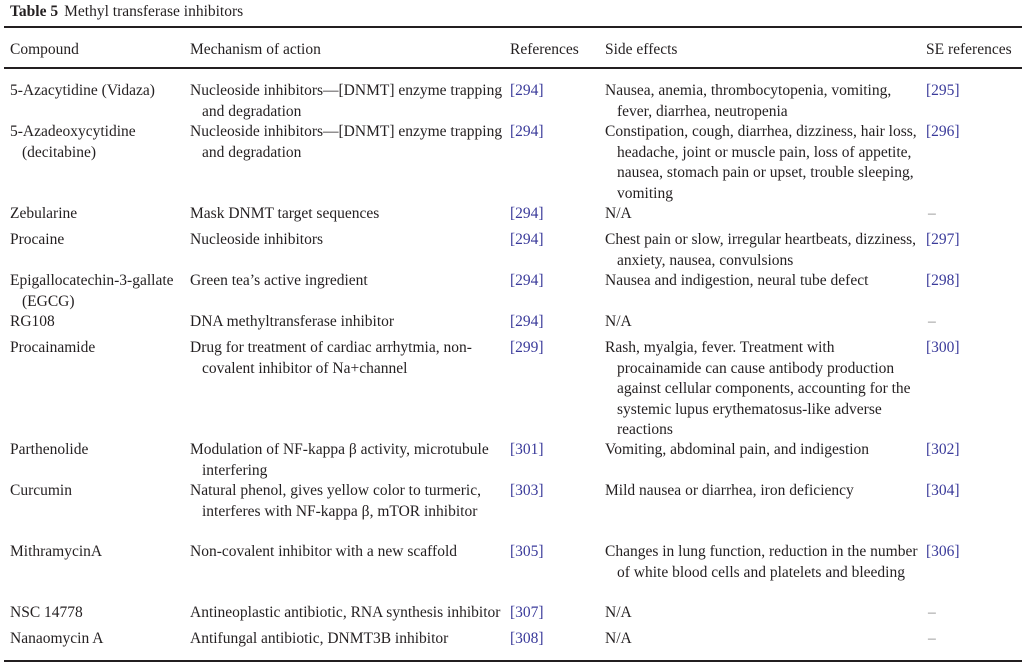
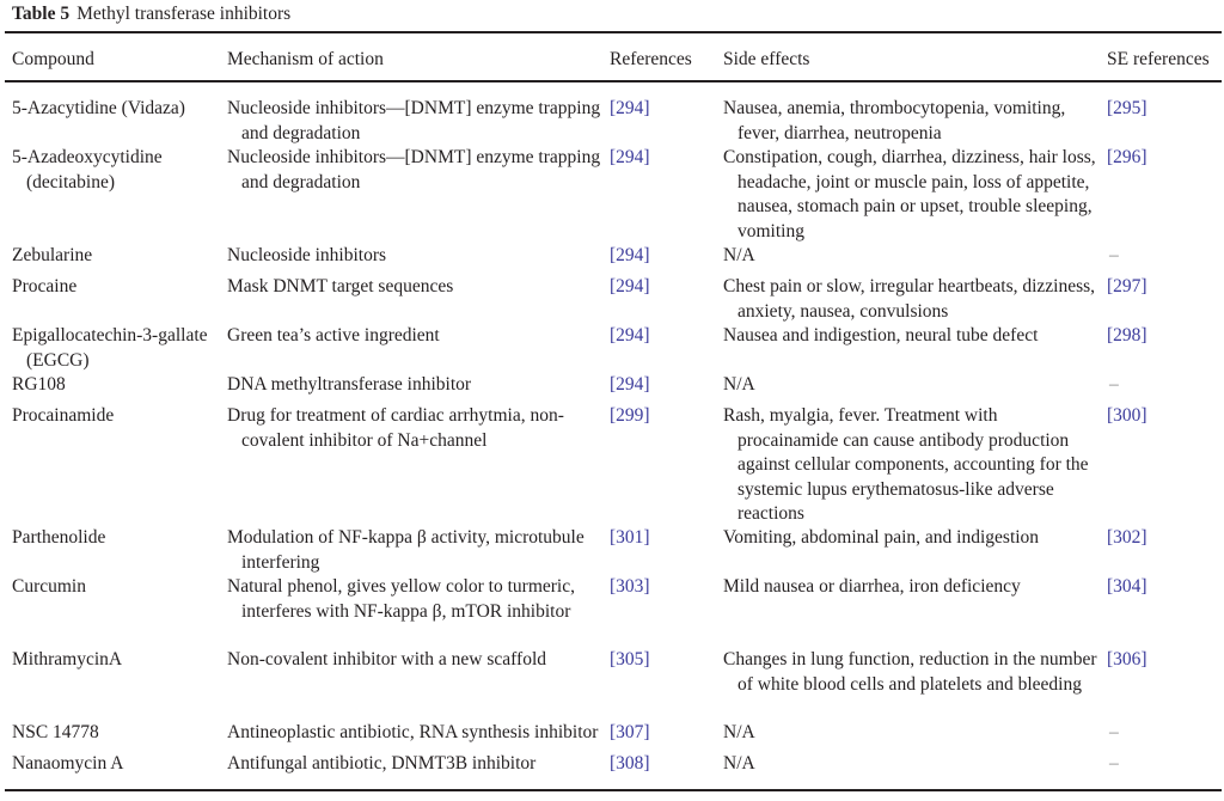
  Table 5 Methyl transferase inhibitors
  Compound
  Mechanism of action
  References
  Side effects
  SE references
  5-Azacytidine (Vidaza)
  Nucleoside inhibitors—[DNMT] enzyme trapping and degradation
  [294]
  Nausea, anemia, thrombocytopenia, vomiting, fever, diarrhea, neutropenia
  [295]
  5-Azadeoxycytidine (decitabine)
  Nucleoside inhibitors—[DNMT] enzyme trapping and degradation
  [294]
  Constipation, cough, diarrhea, dizziness, hair loss, headache, joint or muscle pain, loss of appetite, nausea, stomach pain or upset, trouble sleeping, vomiting
  [296]
  Zebularine
- Mask DNMT target sequences
+ Nucleoside inhibitors
  [294]
  N/A
  –
  Procaine
- Nucleoside inhibitors
+ Mask DNMT target sequences
  [294]
  Chest pain or slow, irregular heartbeats, dizziness, anxiety, nausea, convulsions
  [297]
  Epigallocatechin-3-gallate (EGCG)
  Green tea’s active ingredient
  [294]
  Nausea and indigestion, neural tube defect
  [298]
  RG108
  DNA methyltransferase inhibitor
  [294]
  N/A
  –
  Procainamide
  Drug for treatment of cardiac arrhytmia, non-covalent inhibitor of Na+channel
  [299]
  Rash, myalgia, fever. Treatment with procainamide can cause antibody production against cellular components, accounting for the systemic lupus erythematosus-like adverse reactions
  [300]
  Parthenolide
  Modulation of NF-kappa β activity, microtubule interfering
  [301]
  Vomiting, abdominal pain, and indigestion
  [302]
  Curcumin
  Natural phenol, gives yellow color to turmeric, interferes with NF-kappa β, mTOR inhibitor
  [303]
  Mild nausea or diarrhea, iron deficiency
  [304]
  MithramycinA
  Non-covalent inhibitor with a new scaffold
  [305]
  Changes in lung function, reduction in the number of white blood cells and platelets and bleeding
  [306]
  NSC 14778
  Antineoplastic antibiotic, RNA synthesis inhibitor
  [307]
  N/A
  –
  Nanaomycin A
  Antifungal antibiotic, DNMT3B inhibitor
  [308]
  N/A
  –
